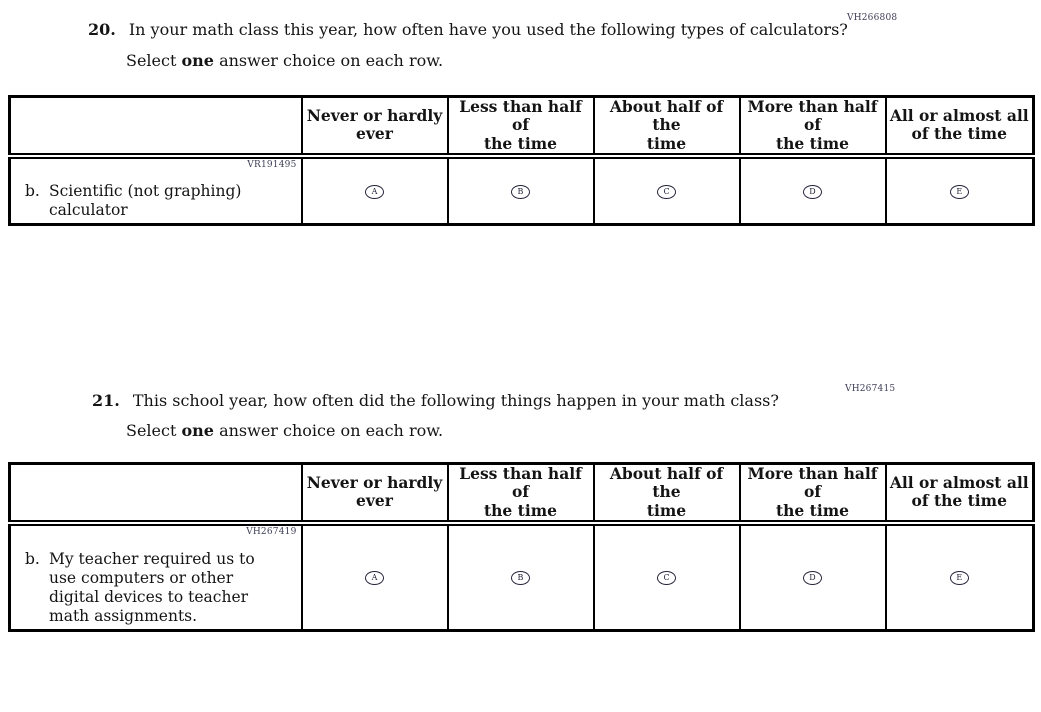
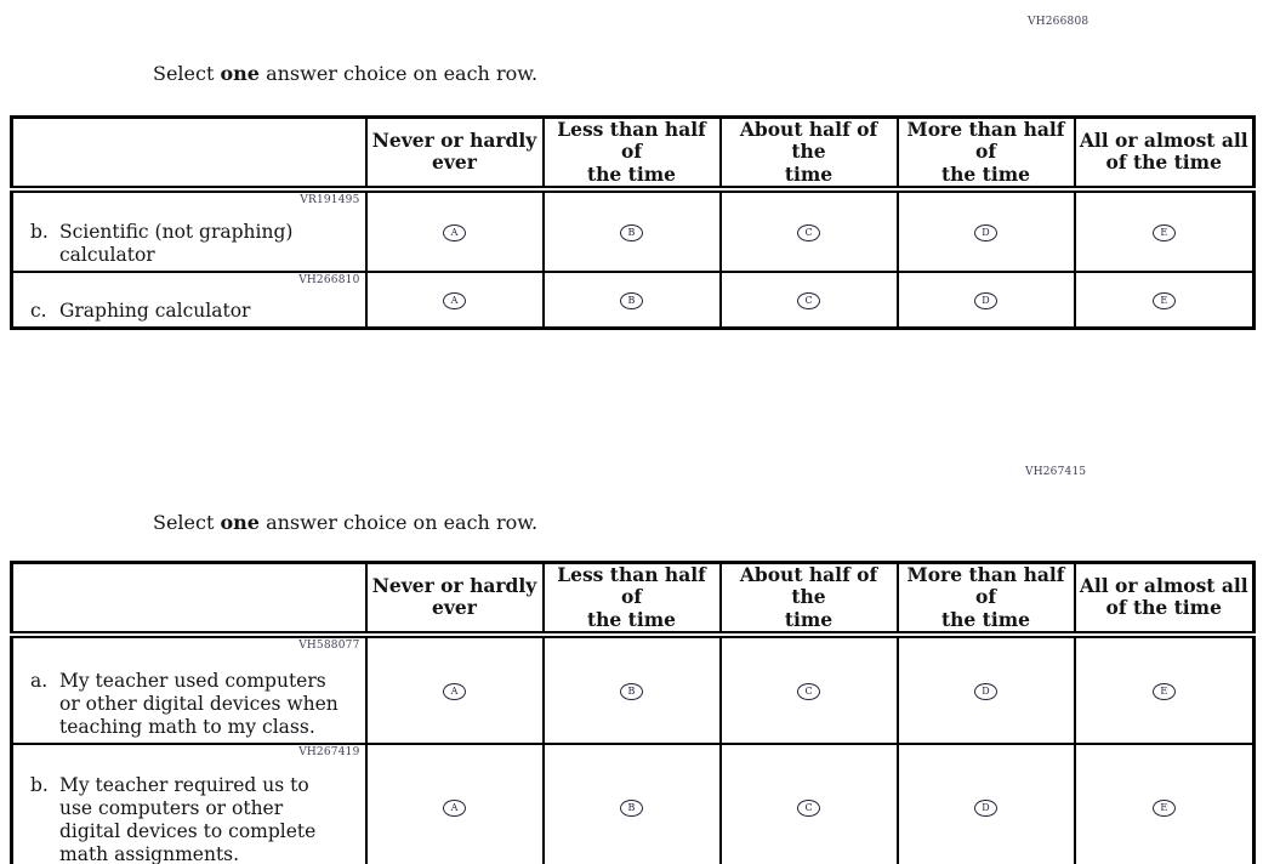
  VH266808
- 20. In your math class this year, how often have you used the following types of calculators?
  Select one answer choice on each row.
  	Never or hardlyever	Less than half ofthe time	About half of thetime	More than half ofthe time	All or almost allof the time
  VR191495 b. Scientific (not graphing) calculator	A	B	C	D	E
+ VH266810 c. Graphing calculator	A	B	C	D	E
  VH267415
- 21. This school year, how often did the following things happen in your math class?
  Select one answer choice on each row.
  	Never or hardlyever	Less than half ofthe time	About half of thetime	More than half ofthe time	All or almost allof the time
+ VH588077 a. My teacher used computers or other digital devices when teaching math to my class.	A	B	C	D	E
- VH267419 b. My teacher required us to use computers or other digital devices to teacher math assignments.	A	B	C	D	E
+ VH267419 b. My teacher required us to use computers or other digital devices to complete math assignments.	A	B	C	D	E
